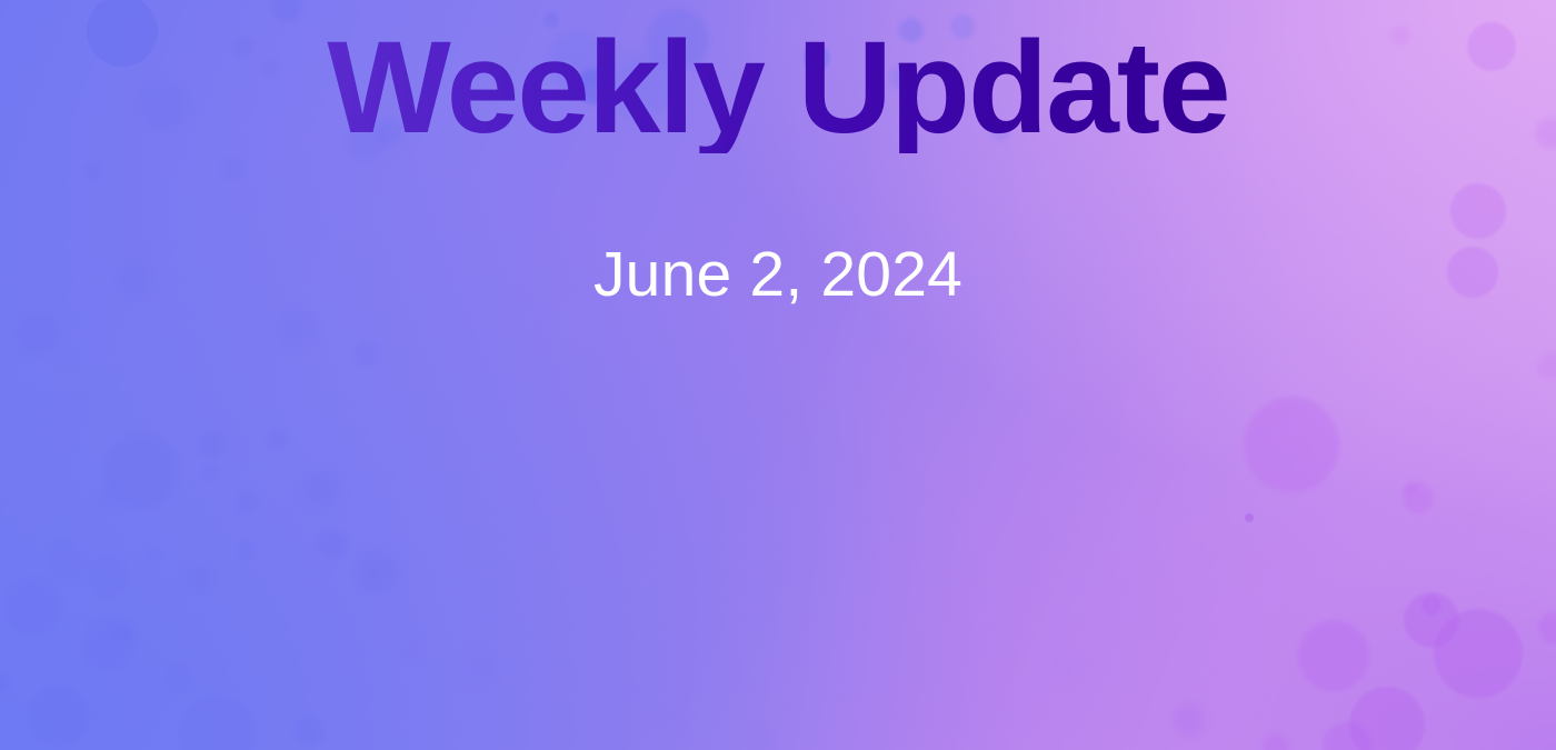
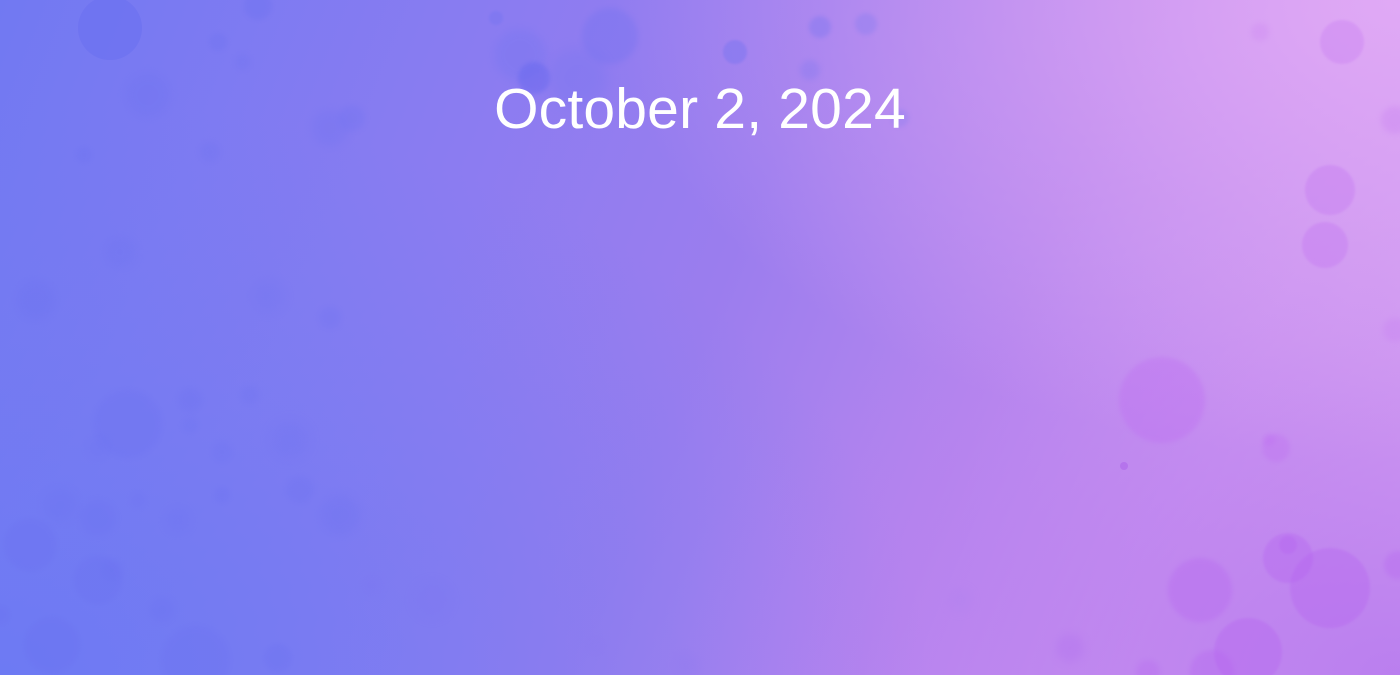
- Weekly Update
- June 2, 2024
+ October 2, 2024
